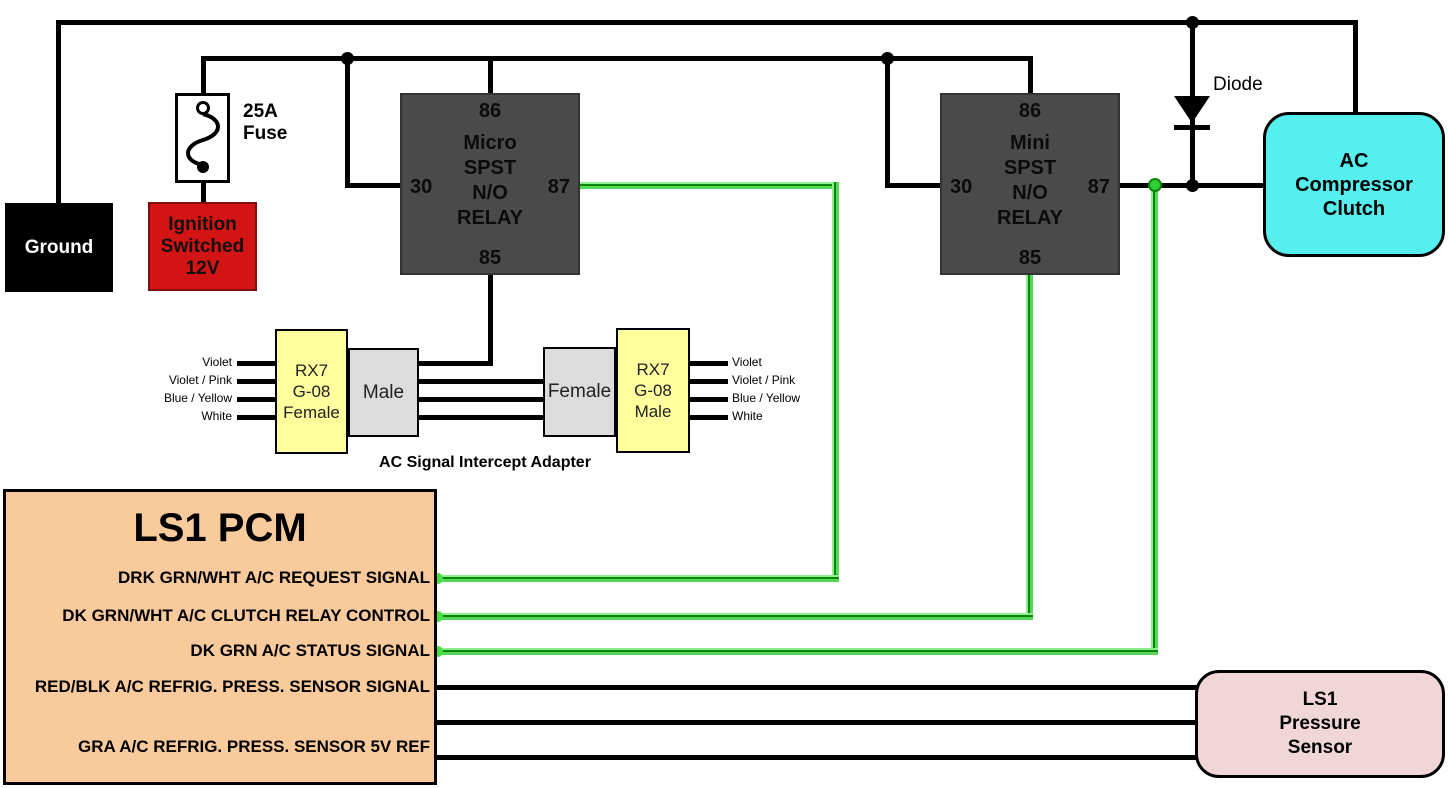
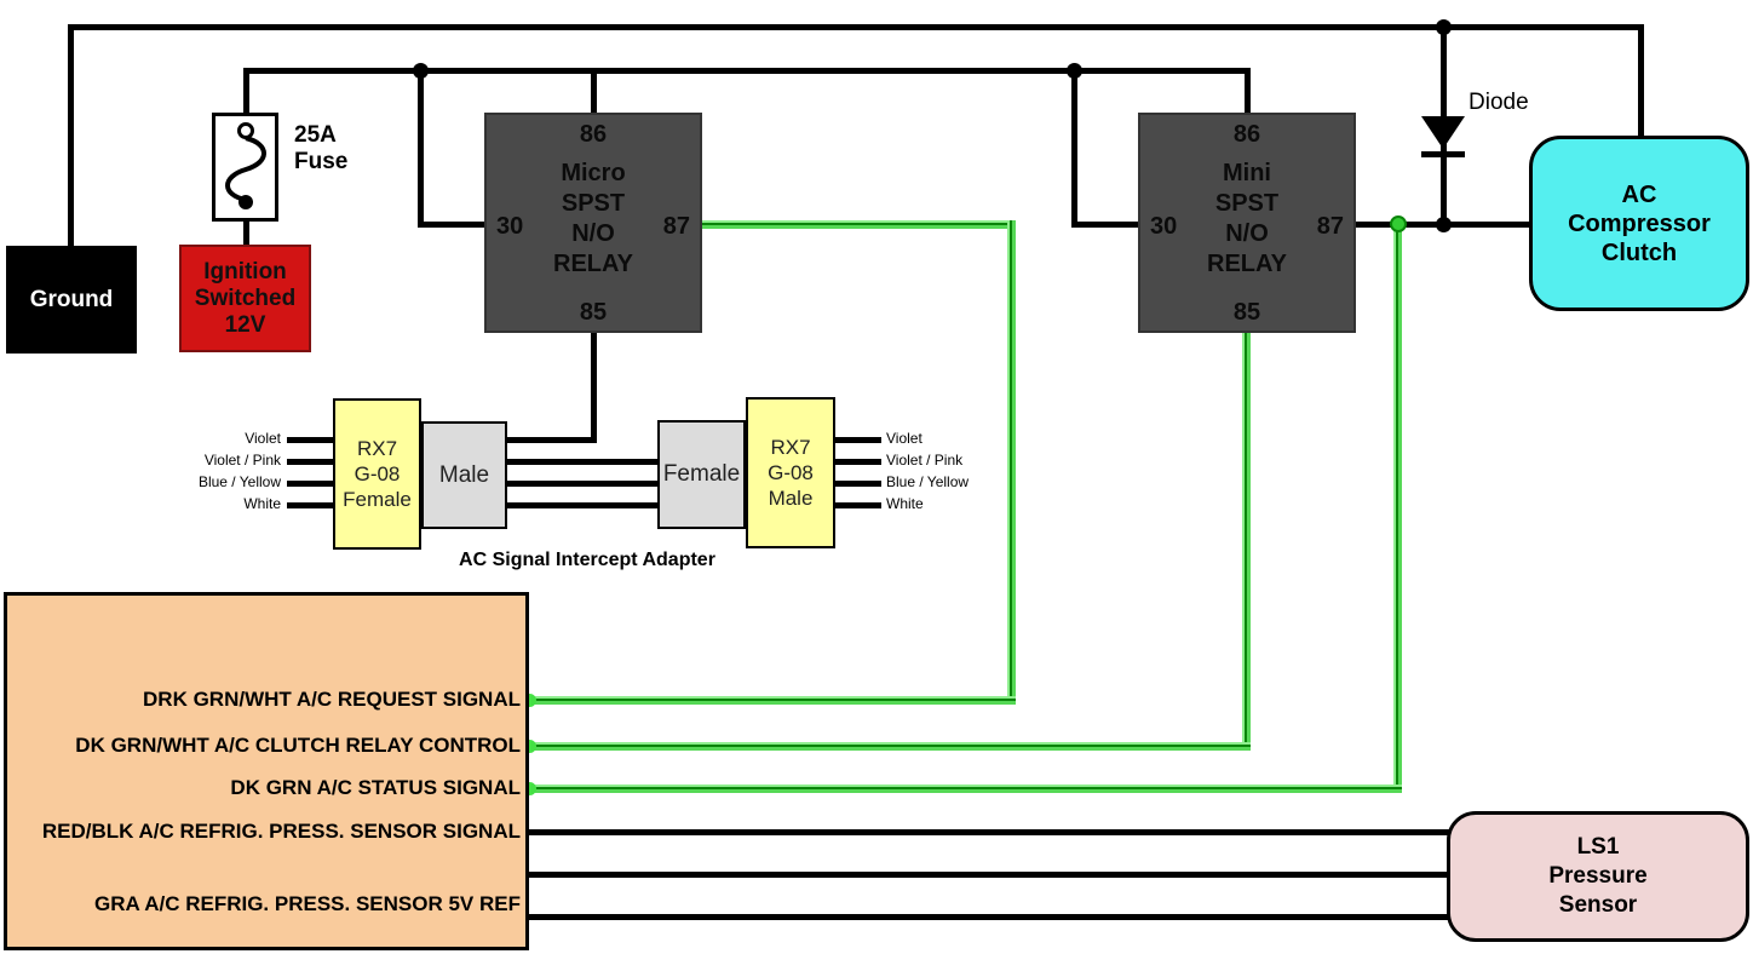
  Ground
  25A
  Fuse
  Ignition
  Switched
  12V
  86
  30
  87
  85
  Micro
  SPST
  N/O
  RELAY
  86
  30
  87
  85
  Mini
  SPST
  N/O
  RELAY
  Diode
  AC
  Compressor
  Clutch
  RX7
  G-08
  Female
  Male
  Female
  RX7
  G-08
  Male
  AC Signal Intercept Adapter
  Violet
  Violet / Pink
  Blue / Yellow
  White
  Violet
  Violet / Pink
  Blue / Yellow
  White
- LS1 PCM
  DRK GRN/WHT A/C REQUEST SIGNAL
  DK GRN/WHT A/C CLUTCH RELAY CONTROL
  DK GRN A/C STATUS SIGNAL
  RED/BLK A/C REFRIG. PRESS. SENSOR SIGNAL
  GRA A/C REFRIG. PRESS. SENSOR 5V REF
  LS1
  Pressure
  Sensor
